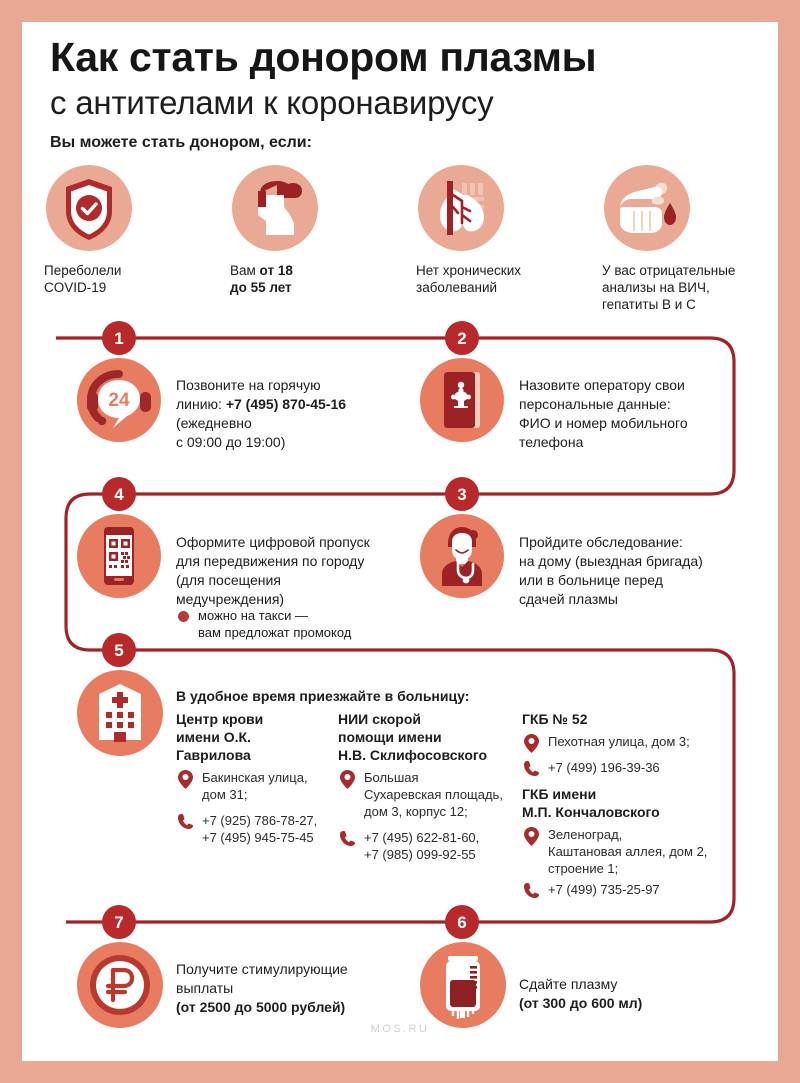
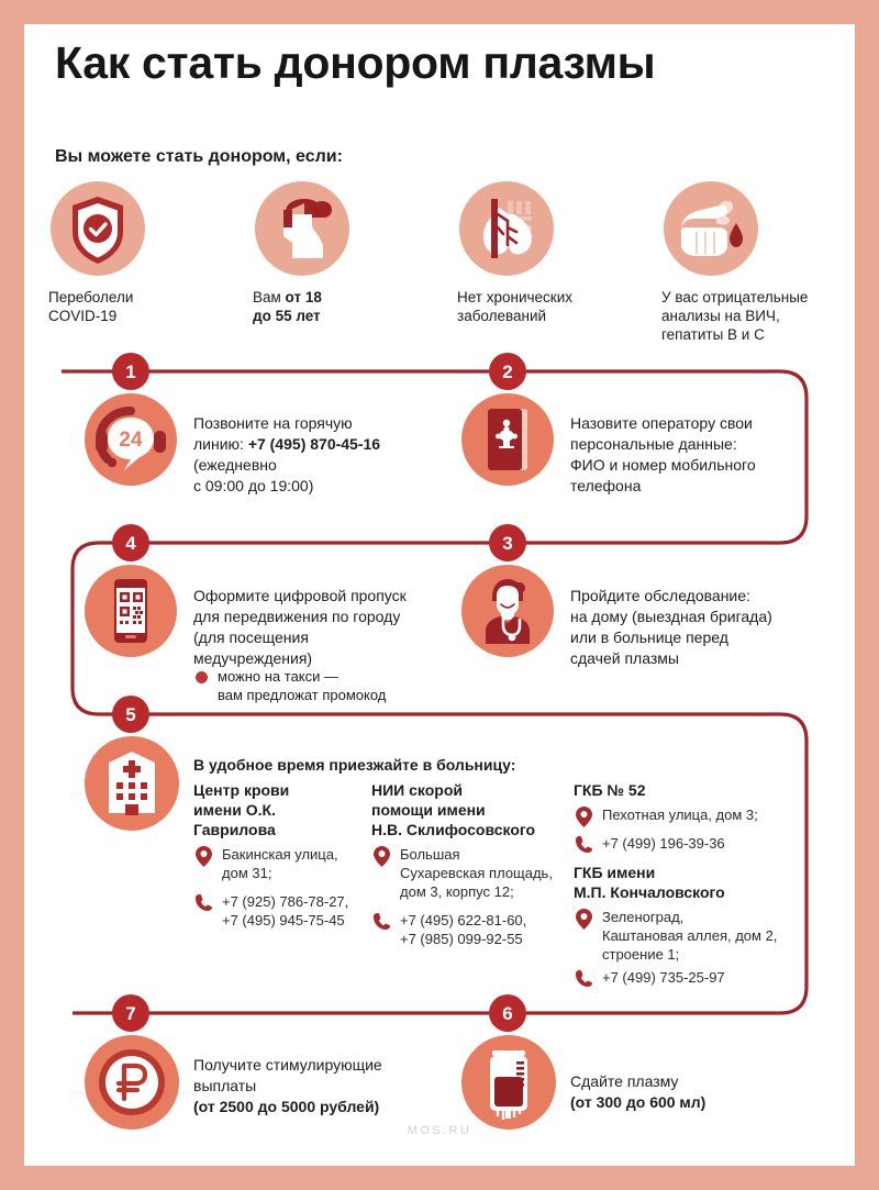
  Как стать донором плазмы
- с антителами к коронавирусу
  Вы можете стать донором, если:
  Переболели
  COVID-19
  Вам от 18
  до 55 лет
  Нет хронических
  заболеваний
  У вас отрицательные
  анализы на ВИЧ,
  гепатиты В и С
  1
  24
  Позвоните на горячую
  линию: +7 (495) 870-45-16
  (ежедневно
  с 09:00 до 19:00)
  2
  Назовите оператору свои
  персональные данные:
  ФИО и номер мобильного
  телефона
  4
  Оформите цифровой пропуск
  для передвижения по городу
  (для посещения
  медучреждения)
  можно на такси —
  вам предложат промокод
  3
  Пройдите обследование:
  на дому (выездная бригада)
  или в больнице перед
  сдачей плазмы
  5
  В удобное время приезжайте в больницу:
  Центр крови
  имени О.К. Гаврилова
  Бакинская улица,
  дом 31;
  +7 (925) 786-78-27,
  +7 (495) 945-75-45
  НИИ скорой
  помощи имени
  Н.В. Склифосовского
  Большая
  Сухаревская площадь,
  дом 3, корпус 12;
  +7 (495) 622-81-60,
  +7 (985) 099-92-55
  ГКБ № 52
  Пехотная улица, дом 3;
  +7 (499) 196-39-36
  ГКБ имени
  М.П. Кончаловского
  Зеленоград,
  Каштановая аллея, дом 2,
  строение 1;
  +7 (499) 735-25-97
  7
  Получите стимулирующие
  выплаты
  (от 2500 до 5000 рублей)
  6
  Сдайте плазму
  (от 300 до 600 мл)
  MOS.RU
